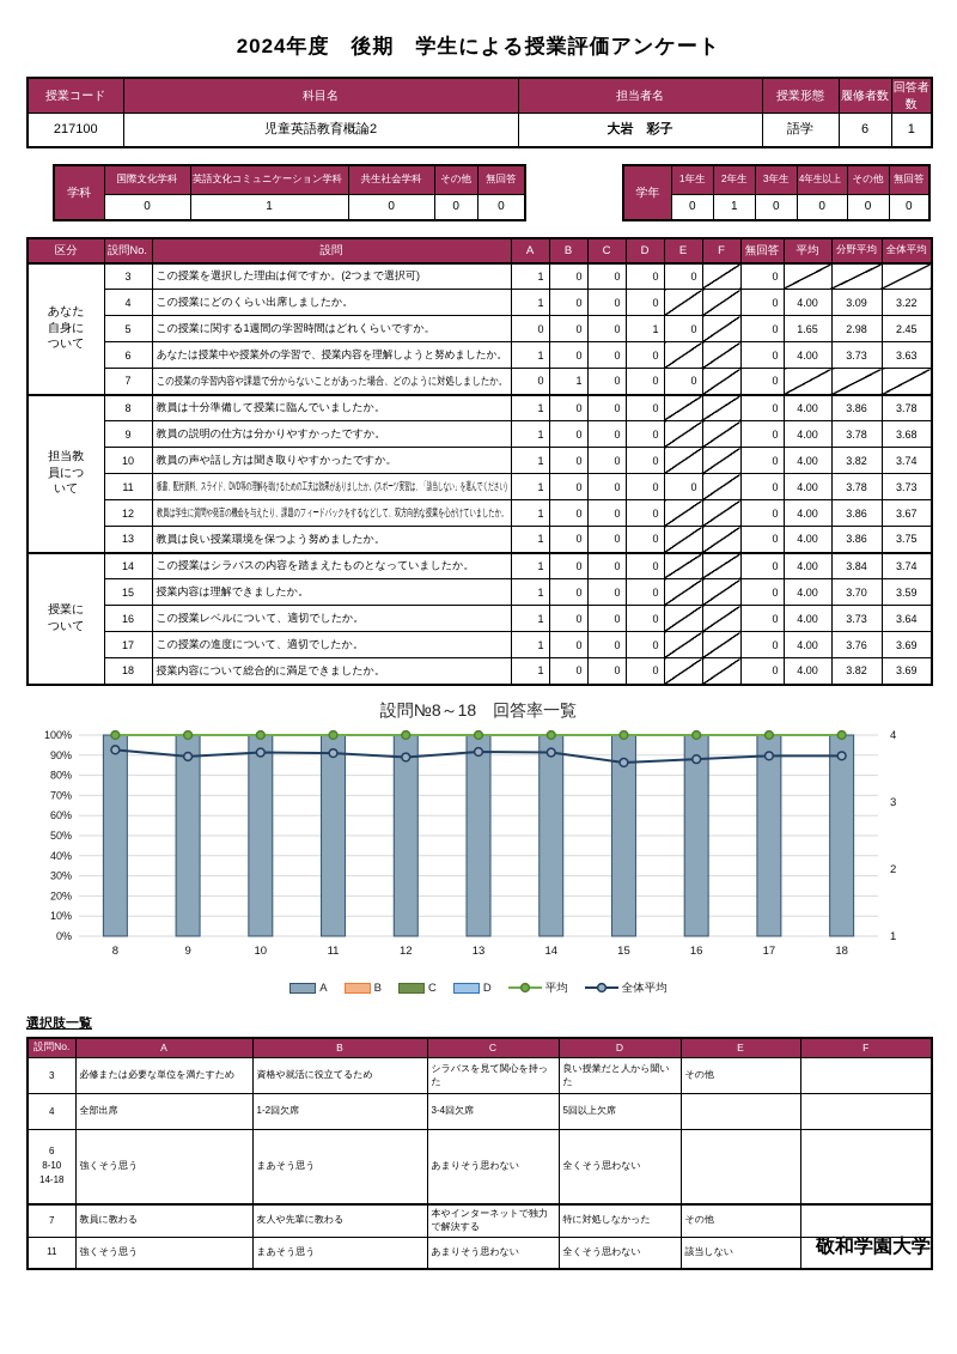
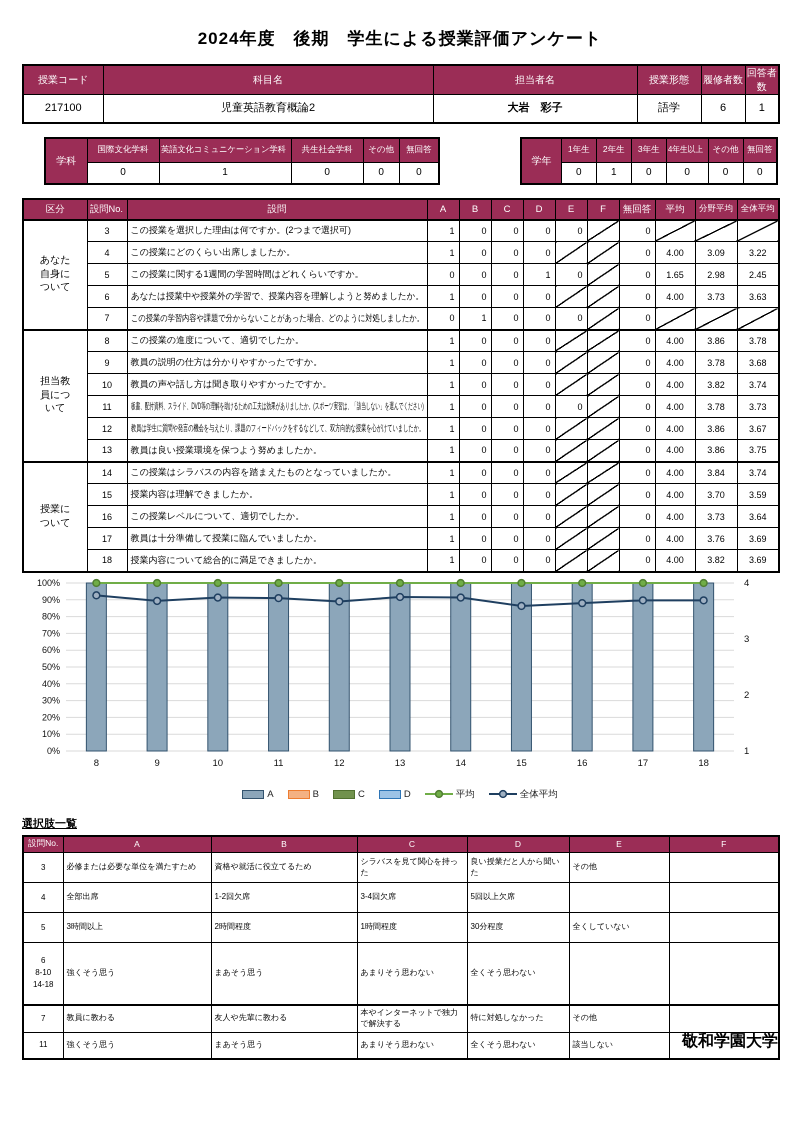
  2024年度 後期 学生による授業評価アンケート
  授業コード	科目名	担当者名	授業形態	履修者数	回答者数
  217100	児童英語教育概論2	大岩 彩子	語学	6	1
  学科	国際文化学科	英語文化コミュニケーション学科	共生社会学科	その他	無回答
  0	1	0	0	0
  学年	1年生	2年生	3年生	4年生以上	その他	無回答
  0	1	0	0	0	0
  区分	設問No.	設問	A	B	C	D	E	F	無回答	平均	分野平均	全体平均
  あなた自身について	3	この授業を選択した理由は何ですか。(2つまで選択可)	1	0	0	0	0		0
  4	この授業にどのくらい出席しましたか。	1	0	0	0			0	4.00	3.09	3.22
  5	この授業に関する1週間の学習時間はどれくらいですか。	0	0	0	1	0		0	1.65	2.98	2.45
  6	あなたは授業中や授業外の学習で、授業内容を理解しようと努めましたか。	1	0	0	0			0	4.00	3.73	3.63
  7	この授業の学習内容や課題で分からないことがあった場合、どのように対処しましたか。	0	1	0	0	0		0
- 担当教員について	8	教員は十分準備して授業に臨んでいましたか。	1	0	0	0			0	4.00	3.86	3.78
+ 担当教員について	8	この授業の進度について、適切でしたか。	1	0	0	0			0	4.00	3.86	3.78
  9	教員の説明の仕方は分かりやすかったですか。	1	0	0	0			0	4.00	3.78	3.68
  10	教員の声や話し方は聞き取りやすかったですか。	1	0	0	0			0	4.00	3.82	3.74
  11	板書、配付資料、スライド、DVD等の理解を助けるための工夫は効果がありましたか。(スポーツ実習は、「該当しない」を選んでください)	1	0	0	0	0		0	4.00	3.78	3.73
  12	教員は学生に質問や発言の機会を与えたり、課題のフィードバックをするなどして、双方向的な授業を心がけていましたか。	1	0	0	0			0	4.00	3.86	3.67
  13	教員は良い授業環境を保つよう努めましたか。	1	0	0	0			0	4.00	3.86	3.75
  授業について	14	この授業はシラバスの内容を踏まえたものとなっていましたか。	1	0	0	0			0	4.00	3.84	3.74
  15	授業内容は理解できましたか。	1	0	0	0			0	4.00	3.70	3.59
  16	この授業レベルについて、適切でしたか。	1	0	0	0			0	4.00	3.73	3.64
- 17	この授業の進度について、適切でしたか。	1	0	0	0			0	4.00	3.76	3.69
+ 17	教員は十分準備して授業に臨んでいましたか。	1	0	0	0			0	4.00	3.76	3.69
  18	授業内容について総合的に満足できましたか。	1	0	0	0			0	4.00	3.82	3.69
- 設問№8～18 回答率一覧
  0%
  10%
  20%
  30%
  40%
  50%
  60%
  70%
  80%
  90%
  100%
  4
  3
  2
  1
  8
  9
  10
  11
  12
  13
  14
  15
  16
  17
  18
  A
  B
  C
  D
  平均
  全体平均
  選択肢一覧
  設問No.	A	B	C	D	E	F
  3	必修または必要な単位を満たすため	資格や就活に役立てるため	シラバスを見て関心を持った	良い授業だと人から聞いた	その他
  4	全部出席	1-2回欠席	3-4回欠席	5回以上欠席
+ 5	3時間以上	2時間程度	1時間程度	30分程度	全くしていない
  6 8-10 14-18	強くそう思う	まあそう思う	あまりそう思わない	全くそう思わない
  7	教員に教わる	友人や先輩に教わる	本やインターネットで独力で解決する	特に対処しなかった	その他
  11	強くそう思う	まあそう思う	あまりそう思わない	全くそう思わない	該当しない
  敬和学園大学
